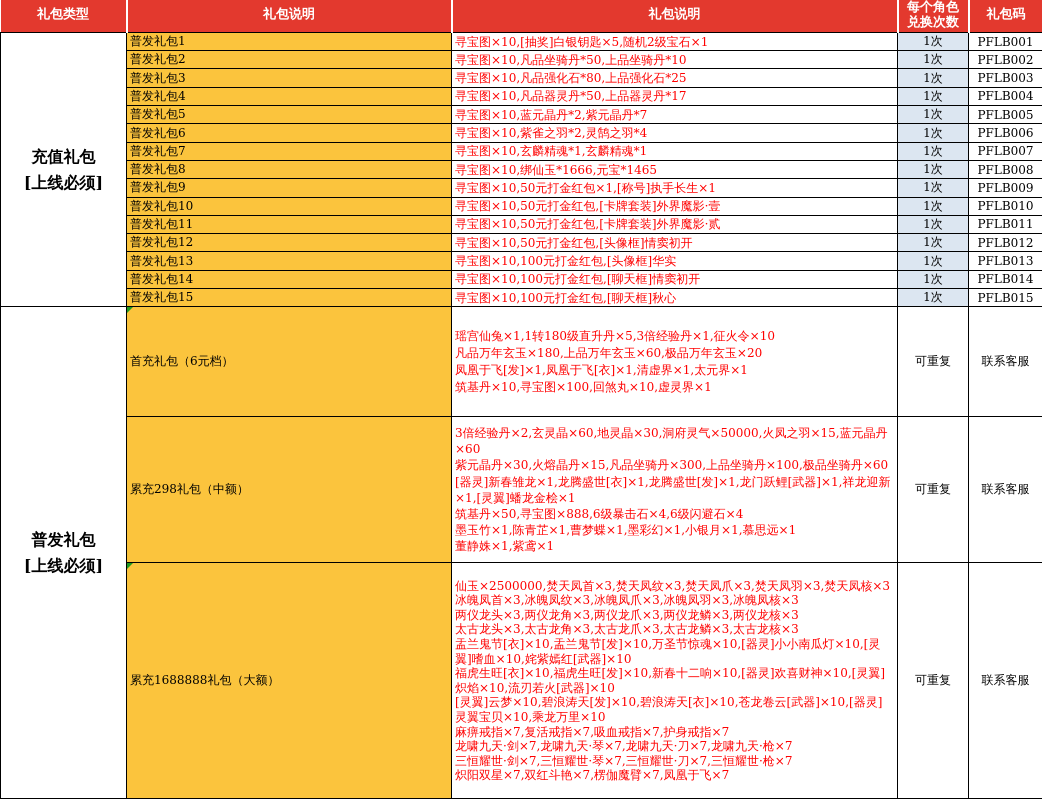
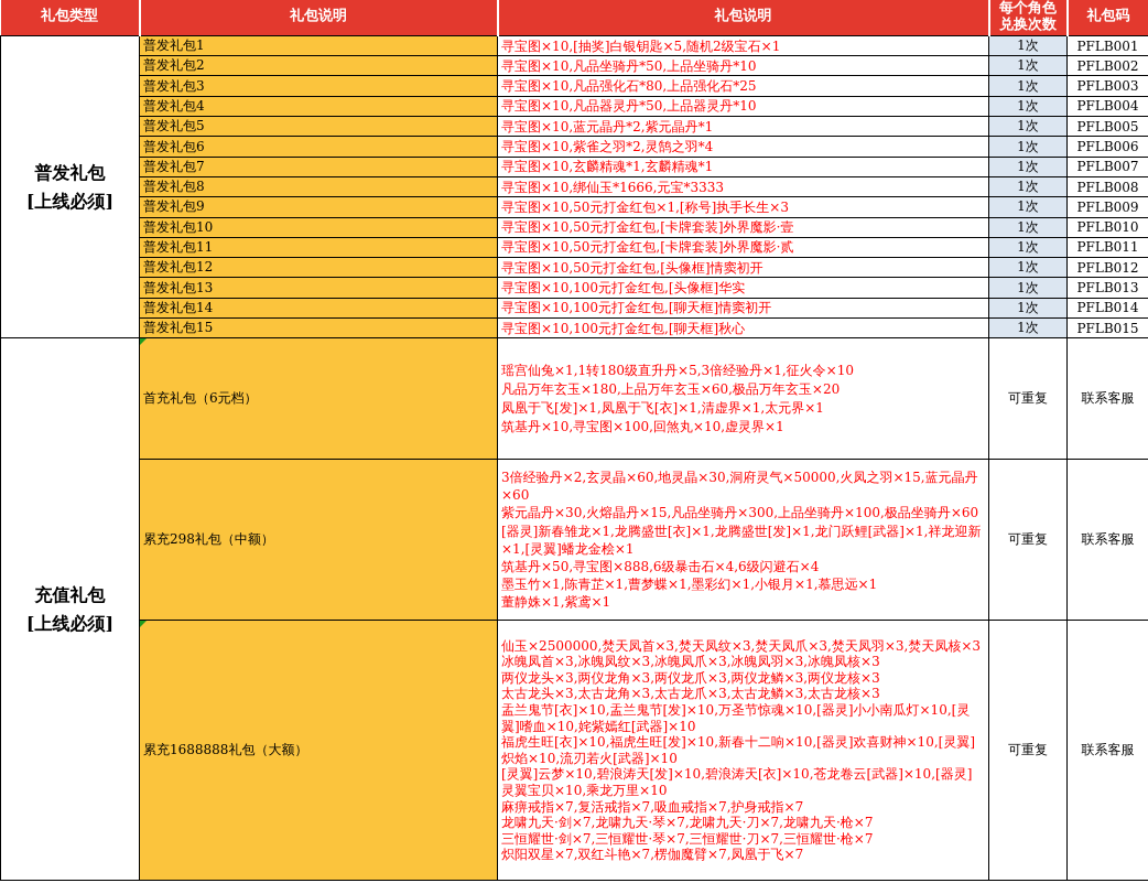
  礼包类型	礼包说明	礼包说明	每个角色 兑换次数	礼包码
- 充值礼包 [上线必须]	普发礼包1	寻宝图×10,[抽奖]白银钥匙×5,随机2级宝石×1	1次	PFLB001
+ 普发礼包 [上线必须]	普发礼包1	寻宝图×10,[抽奖]白银钥匙×5,随机2级宝石×1	1次	PFLB001
  普发礼包2	寻宝图×10,凡品坐骑丹*50,上品坐骑丹*10	1次	PFLB002
  普发礼包3	寻宝图×10,凡品强化石*80,上品强化石*25	1次	PFLB003
- 普发礼包4	寻宝图×10,凡品器灵丹*50,上品器灵丹*17	1次	PFLB004
+ 普发礼包4	寻宝图×10,凡品器灵丹*50,上品器灵丹*10	1次	PFLB004
- 普发礼包5	寻宝图×10,蓝元晶丹*2,紫元晶丹*7	1次	PFLB005
+ 普发礼包5	寻宝图×10,蓝元晶丹*2,紫元晶丹*1	1次	PFLB005
  普发礼包6	寻宝图×10,紫雀之羽*2,灵鹄之羽*4	1次	PFLB006
  普发礼包7	寻宝图×10,玄麟精魂*1,玄麟精魂*1	1次	PFLB007
- 普发礼包8	寻宝图×10,绑仙玉*1666,元宝*1465	1次	PFLB008
+ 普发礼包8	寻宝图×10,绑仙玉*1666,元宝*3333	1次	PFLB008
- 普发礼包9	寻宝图×10,50元打金红包×1,[称号]执手长生×1	1次	PFLB009
+ 普发礼包9	寻宝图×10,50元打金红包×1,[称号]执手长生×3	1次	PFLB009
  普发礼包10	寻宝图×10,50元打金红包,[卡牌套装]外界魔影·壹	1次	PFLB010
  普发礼包11	寻宝图×10,50元打金红包,[卡牌套装]外界魔影·贰	1次	PFLB011
  普发礼包12	寻宝图×10,50元打金红包,[头像框]情窦初开	1次	PFLB012
  普发礼包13	寻宝图×10,100元打金红包,[头像框]华实	1次	PFLB013
  普发礼包14	寻宝图×10,100元打金红包,[聊天框]情窦初开	1次	PFLB014
  普发礼包15	寻宝图×10,100元打金红包,[聊天框]秋心	1次	PFLB015
- 普发礼包 [上线必须]	首充礼包（6元档）	瑶宫仙兔×1,1转180级直升丹×5,3倍经验丹×1,征火令×10 凡品万年玄玉×180,上品万年玄玉×60,极品万年玄玉×20 凤凰于飞[发]×1,凤凰于飞[衣]×1,清虚界×1,太元界×1 筑基丹×10,寻宝图×100,回煞丸×10,虚灵界×1	可重复	联系客服
+ 充值礼包 [上线必须]	首充礼包（6元档）	瑶宫仙兔×1,1转180级直升丹×5,3倍经验丹×1,征火令×10 凡品万年玄玉×180,上品万年玄玉×60,极品万年玄玉×20 凤凰于飞[发]×1,凤凰于飞[衣]×1,清虚界×1,太元界×1 筑基丹×10,寻宝图×100,回煞丸×10,虚灵界×1	可重复	联系客服
  累充298礼包（中额）	3倍经验丹×2,玄灵晶×60,地灵晶×30,洞府灵气×50000,火凤之羽×15,蓝元晶丹×60 紫元晶丹×30,火熔晶丹×15,凡品坐骑丹×300,上品坐骑丹×100,极品坐骑丹×60 [器灵]新春雏龙×1,龙腾盛世[衣]×1,龙腾盛世[发]×1,龙门跃鲤[武器]×1,祥龙迎新×1,[灵翼]蟠龙金桧×1 筑基丹×50,寻宝图×888,6级暴击石×4,6级闪避石×4 墨玉竹×1,陈青芷×1,曹梦蝶×1,墨彩幻×1,小银月×1,慕思远×1 董静姝×1,紫鸢×1	可重复	联系客服
  累充1688888礼包（大额）	仙玉×2500000,焚天凤首×3,焚天凤纹×3,焚天凤爪×3,焚天凤羽×3,焚天凤核×3 冰魄凤首×3,冰魄凤纹×3,冰魄凤爪×3,冰魄凤羽×3,冰魄凤核×3 两仪龙头×3,两仪龙角×3,两仪龙爪×3,两仪龙鳞×3,两仪龙核×3 太古龙头×3,太古龙角×3,太古龙爪×3,太古龙鳞×3,太古龙核×3 盂兰鬼节[衣]×10,盂兰鬼节[发]×10,万圣节惊魂×10,[器灵]小小南瓜灯×10,[灵翼]嗜血×10,姹紫嫣红[武器]×10 福虎生旺[衣]×10,福虎生旺[发]×10,新春十二响×10,[器灵]欢喜财神×10,[灵翼]炽焰×10,流刃若火[武器]×10 [灵翼]云梦×10,碧浪涛天[发]×10,碧浪涛天[衣]×10,苍龙卷云[武器]×10,[器灵]灵翼宝贝×10,乘龙万里×10 麻痹戒指×7,复活戒指×7,吸血戒指×7,护身戒指×7 龙啸九天·剑×7,龙啸九天·琴×7,龙啸九天·刀×7,龙啸九天·枪×7 三恒耀世·剑×7,三恒耀世·琴×7,三恒耀世·刀×7,三恒耀世·枪×7 炽阳双星×7,双红斗艳×7,楞伽魔臂×7,凤凰于飞×7	可重复	联系客服
